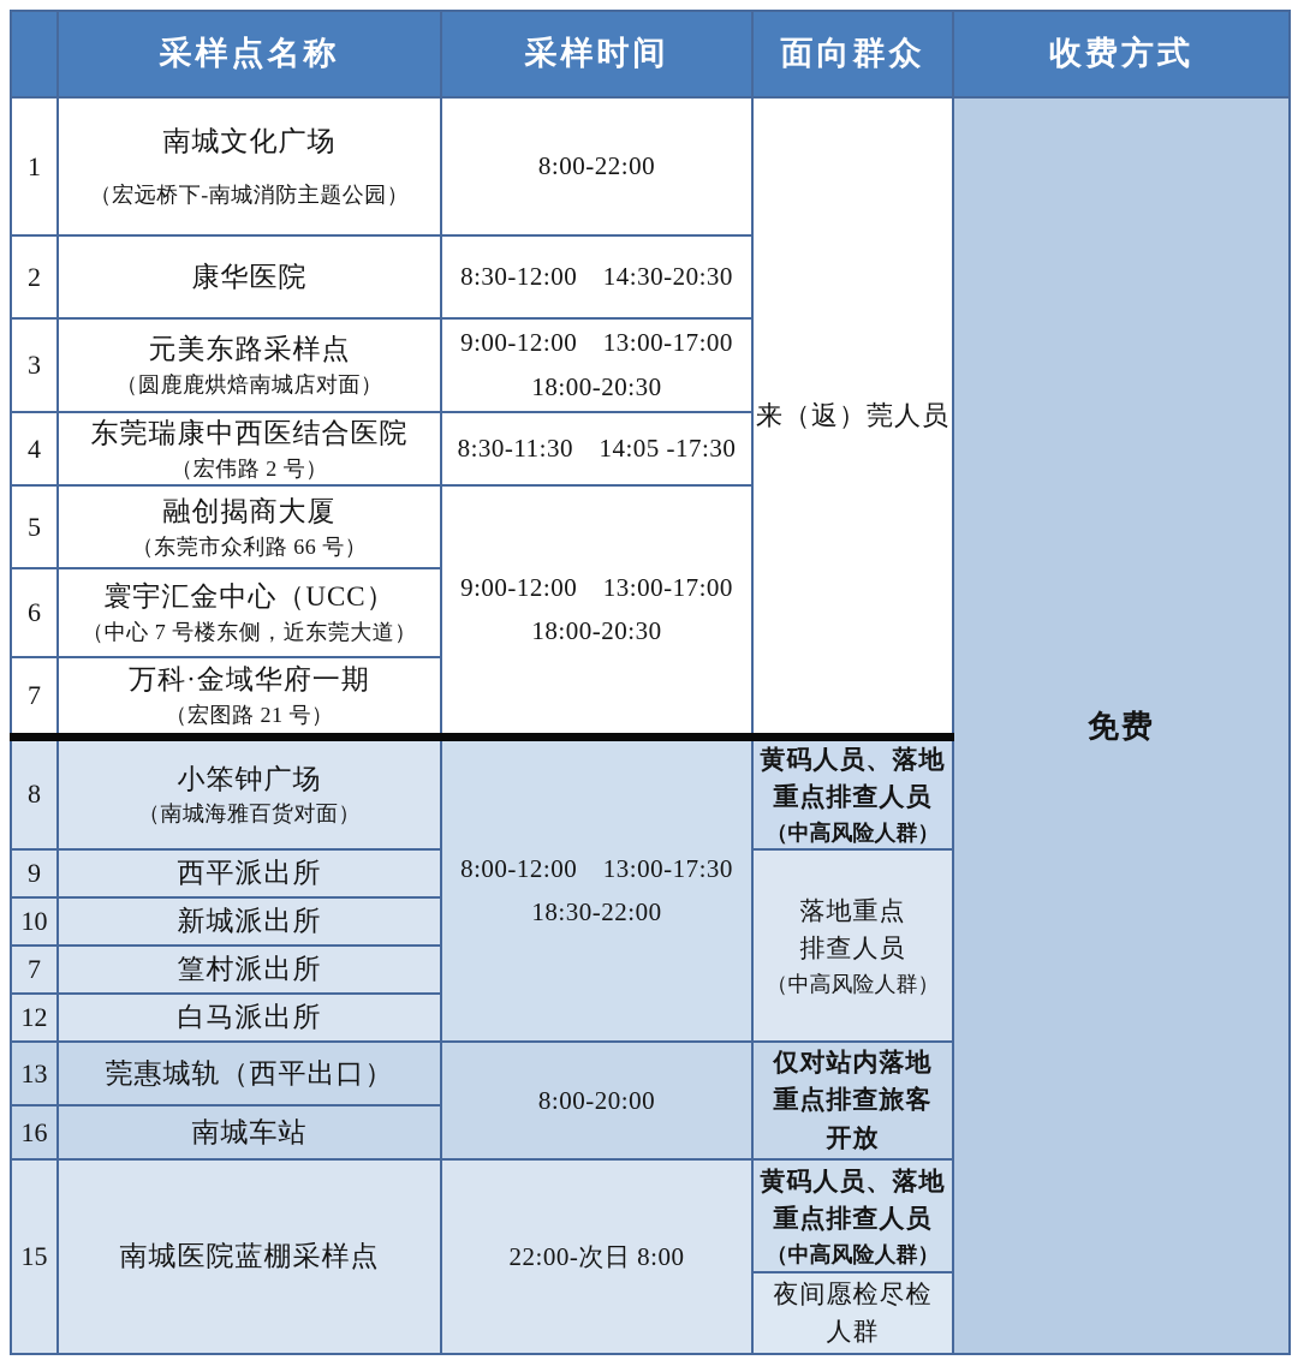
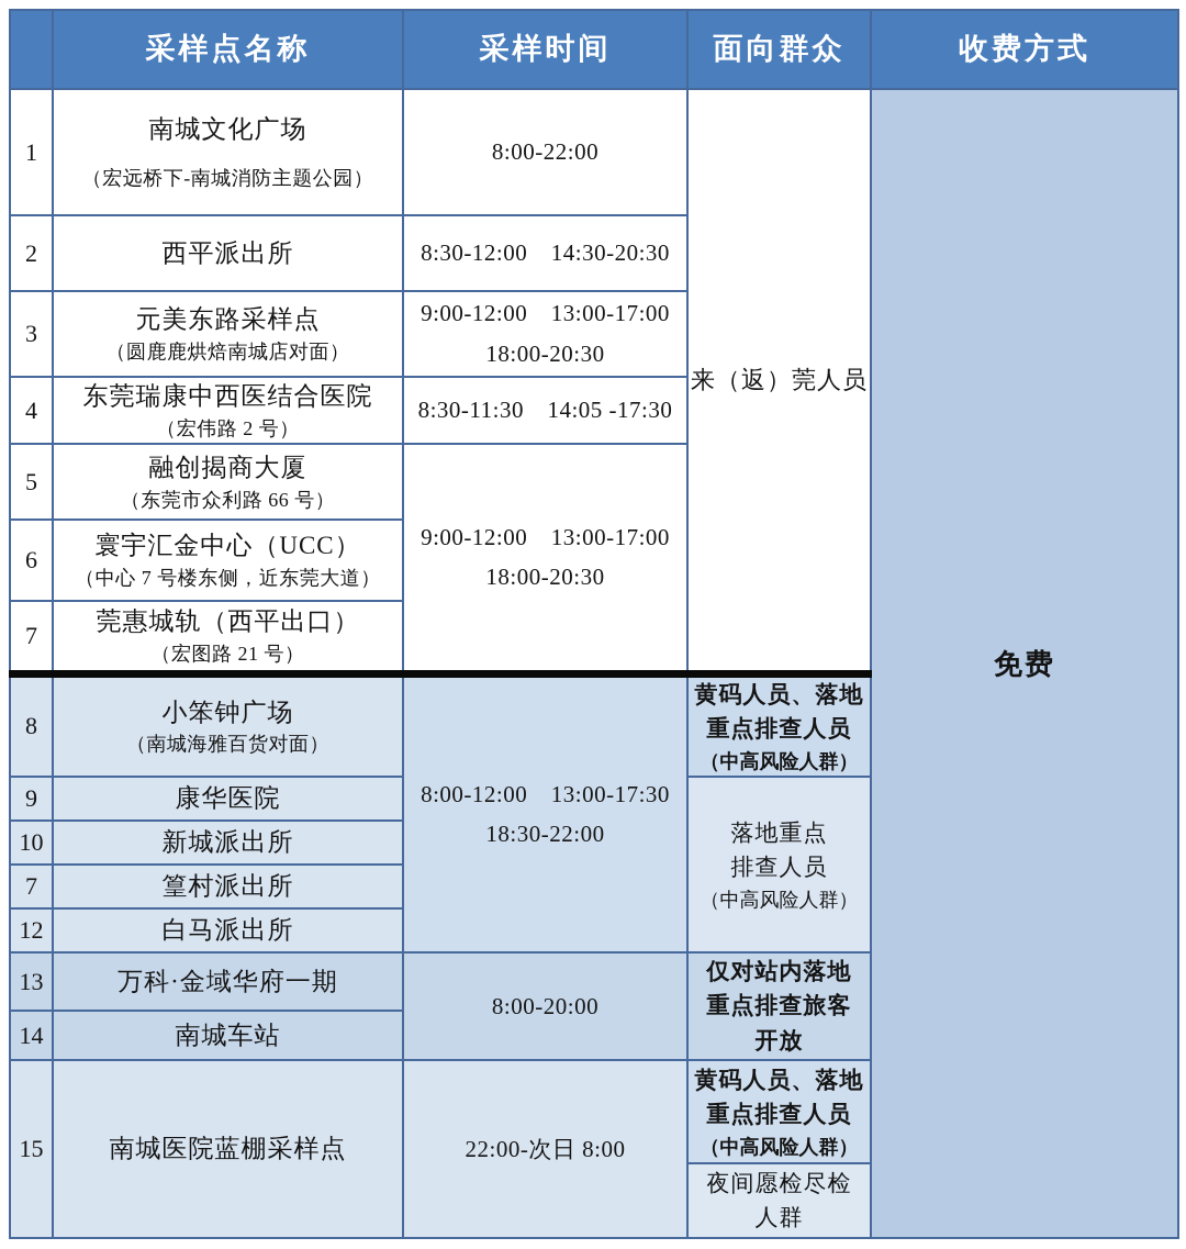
  	采样点名称	采样时间	面向群众	收费方式
  1	南城文化广场 （宏远桥下-南城消防主题公园）	8:00-22:00	来（返）莞人员	免费
- 2	康华医院	8:30-12:00 14:30-20:30
+ 2	西平派出所	8:30-12:00 14:30-20:30
  3	元美东路采样点 （圆鹿鹿烘焙南城店对面）	9:00-12:00 13:00-17:00 18:00-20:30
  4	东莞瑞康中西医结合医院 （宏伟路 2 号）	8:30-11:30 14:05 -17:30
  5	融创揭商大厦 （东莞市众利路 66 号）	9:00-12:00 13:00-17:00 18:00-20:30
  6	寰宇汇金中心（UCC） （中心 7 号楼东侧，近东莞大道）
- 7	万科·金域华府一期 （宏图路 21 号）
+ 7	莞惠城轨（西平出口） （宏图路 21 号）
  8	小笨钟广场 （南城海雅百货对面）	8:00-12:00 13:00-17:30 18:30-22:00	黄码人员、落地 重点排查人员 （中高风险人群）
- 9	西平派出所	落地重点 排查人员 （中高风险人群）
+ 9	康华医院	落地重点 排查人员 （中高风险人群）
  10	新城派出所
  7	篁村派出所
  12	白马派出所
- 13	莞惠城轨（西平出口）	8:00-20:00	仅对站内落地 重点排查旅客 开放
+ 13	万科·金域华府一期	8:00-20:00	仅对站内落地 重点排查旅客 开放
- 16	南城车站
+ 14	南城车站
  15	南城医院蓝棚采样点	22:00-次日 8:00	黄码人员、落地 重点排查人员 （中高风险人群）
  夜间愿检尽检 人群
